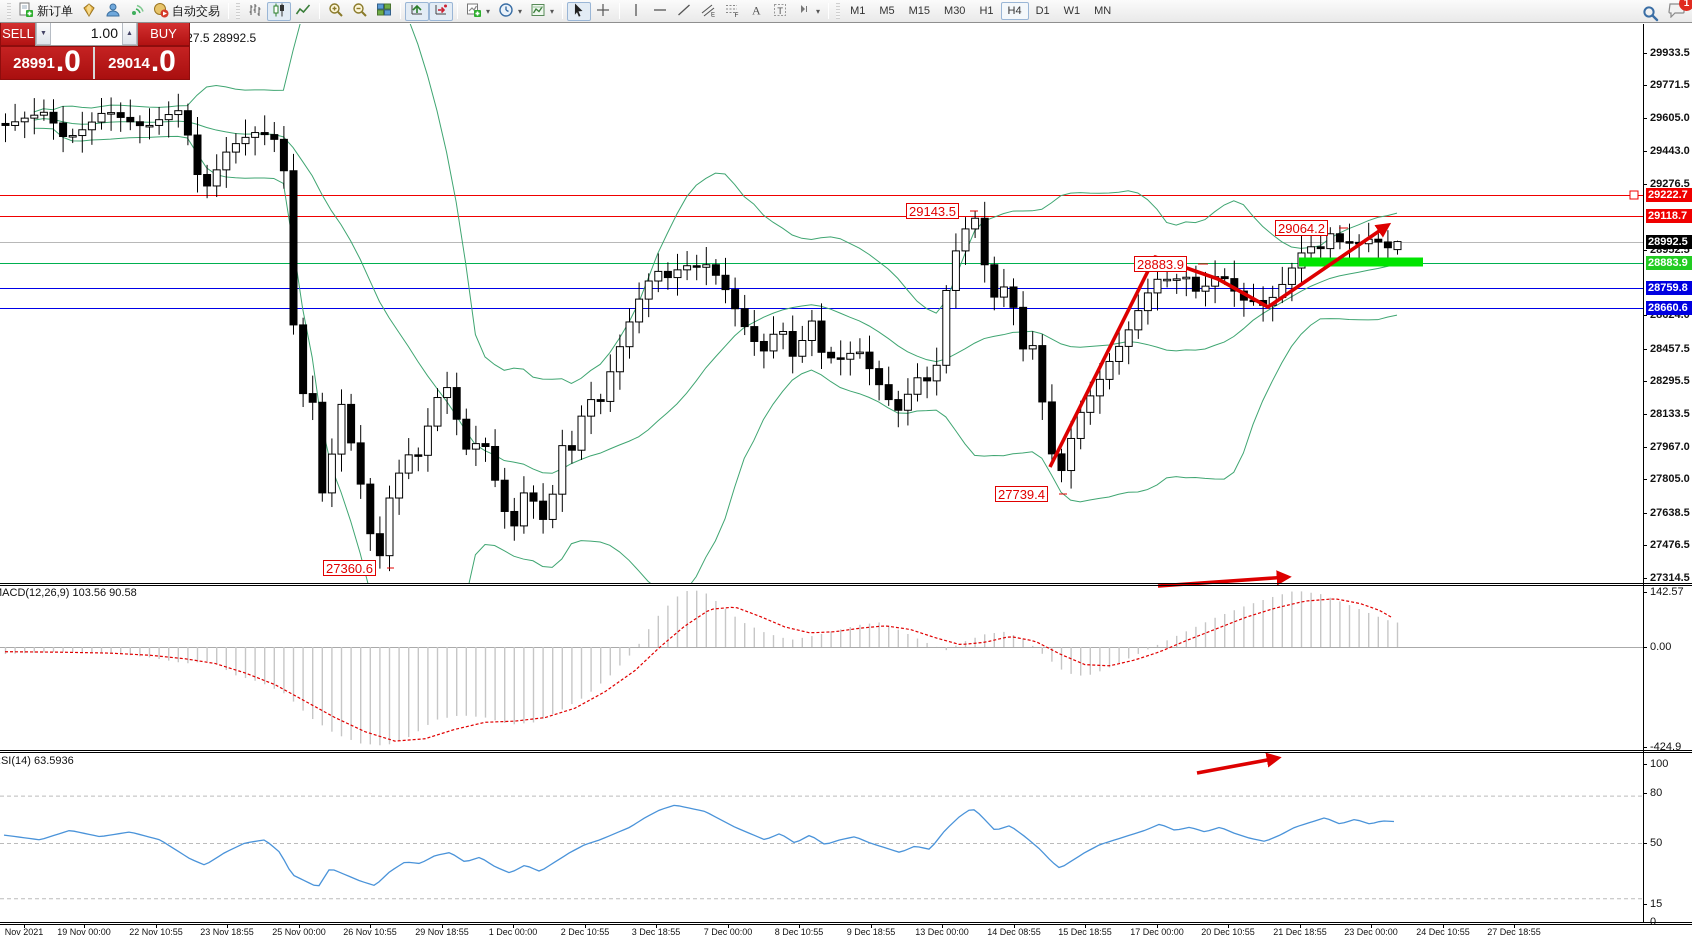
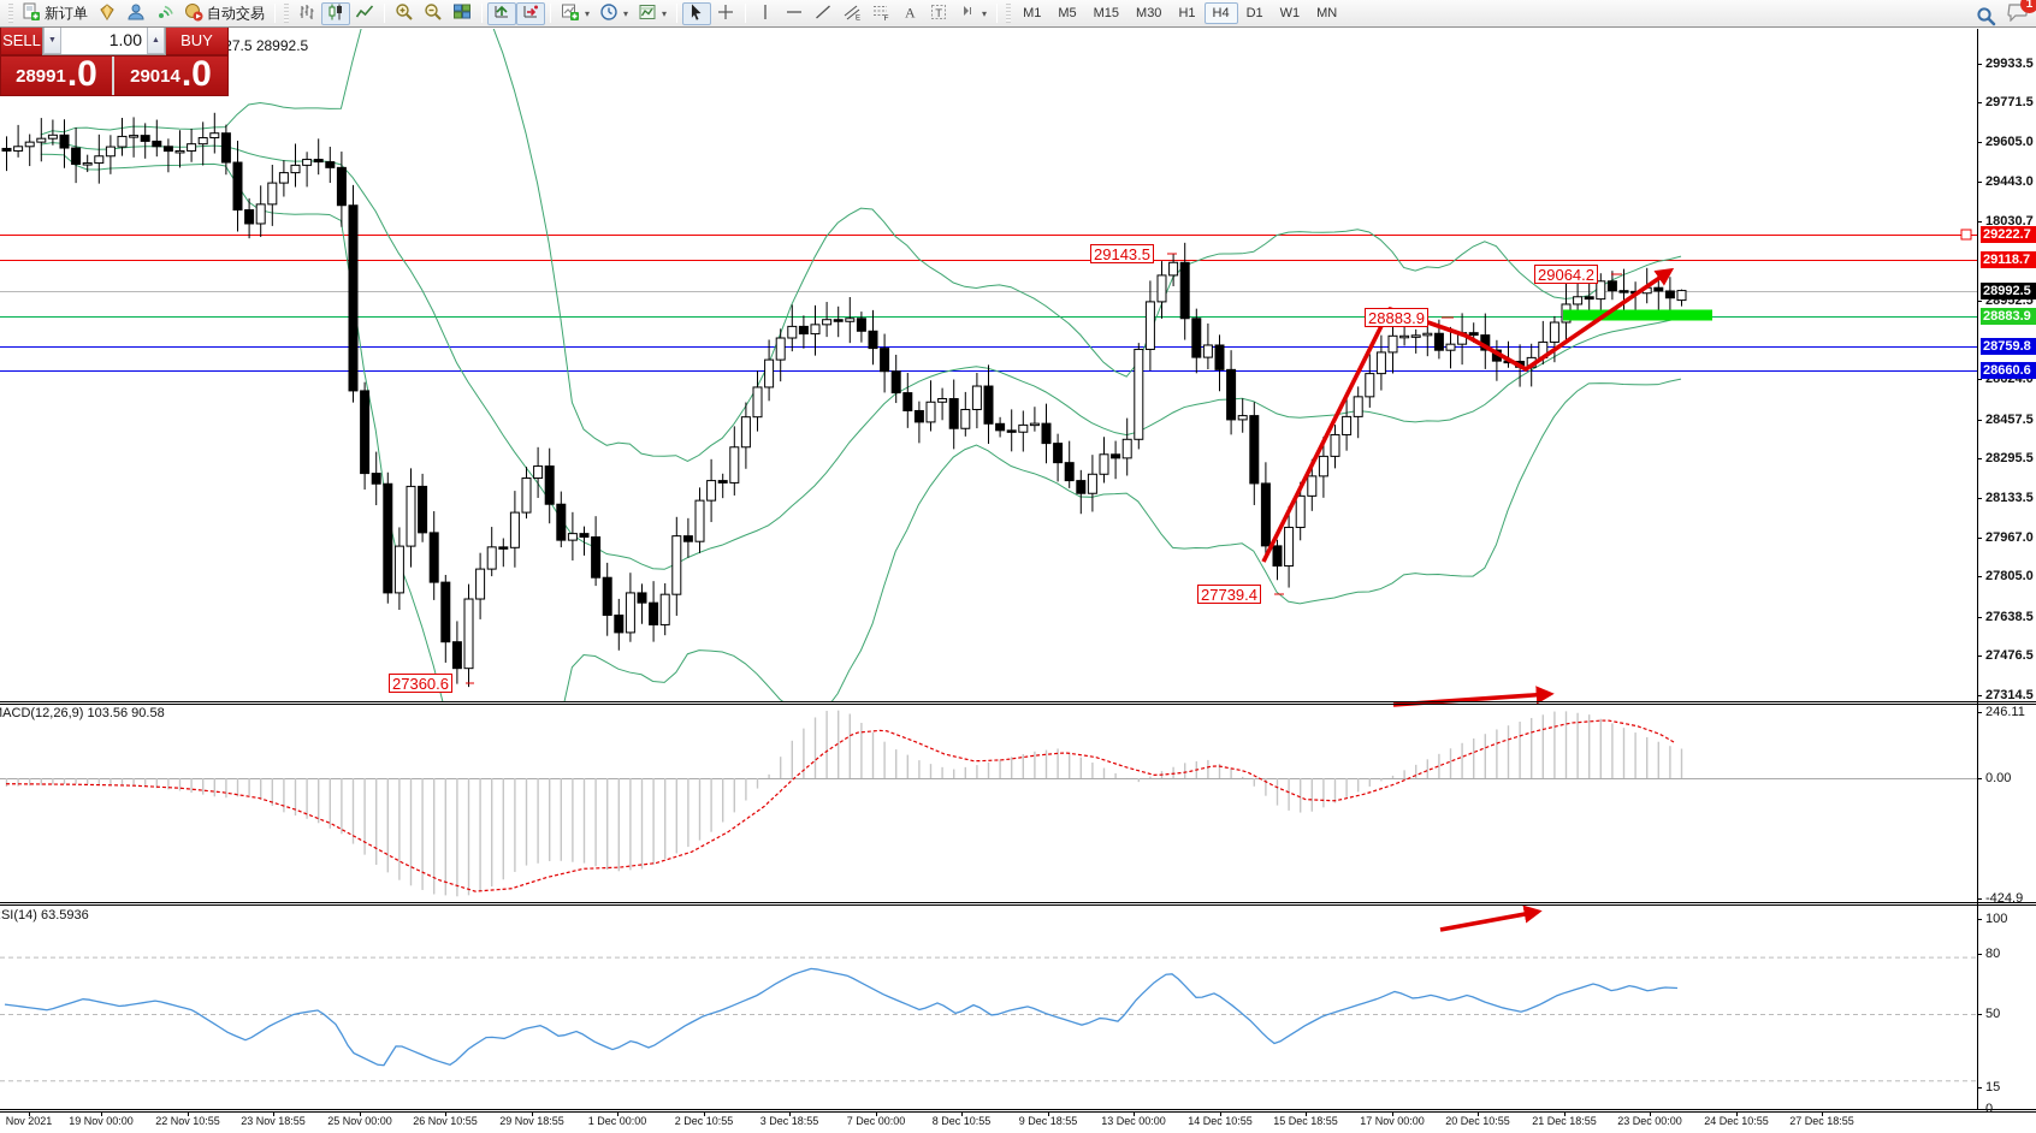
  新订单
  自动交易
  ▾
  ▾
  ▾
  A
  T
  ▾
  M1
  M5
  M15
  M30
  H1
  H4
  D1
  W1
  MN
  1
  ACD(12,26,9) 103.56 90.58
  SI(14) 63.5936
  29933.5
  29771.5
  29605.0
  29443.0
- 29276.5
+ 18030.7
  28952.5
  28624.0
  28457.5
  28295.5
  28133.5
  27967.0
  27805.0
  27638.5
  27476.5
  27314.5
  29222.7
  29118.7
  28992.5
  28883.9
  28759.8
  28660.6
- 142.57
+ 246.11
  0.00
  -424.9
  100
  80
  50
  15
  0
  Nov 2021
  19 Nov 00:00
  22 Nov 10:55
  23 Nov 18:55
  25 Nov 00:00
  26 Nov 10:55
  29 Nov 18:55
  1 Dec 00:00
  2 Dec 10:55
  3 Dec 18:55
  7 Dec 00:00
  8 Dec 10:55
  9 Dec 18:55
  13 Dec 00:00
- 14 Dec 08:55
+ 14 Dec 10:55
  15 Dec 18:55
- 17 Dec 00:00
+ 17 Nov 00:00
  20 Dec 10:55
  21 Dec 18:55
  23 Dec 00:00
  24 Dec 10:55
  27 Dec 18:55
  29143.5
  29064.2
  28883.9
  27739.4
  27360.6
  SELL
  1.00
  BUY
  28991
  .0
  29014
  .0
